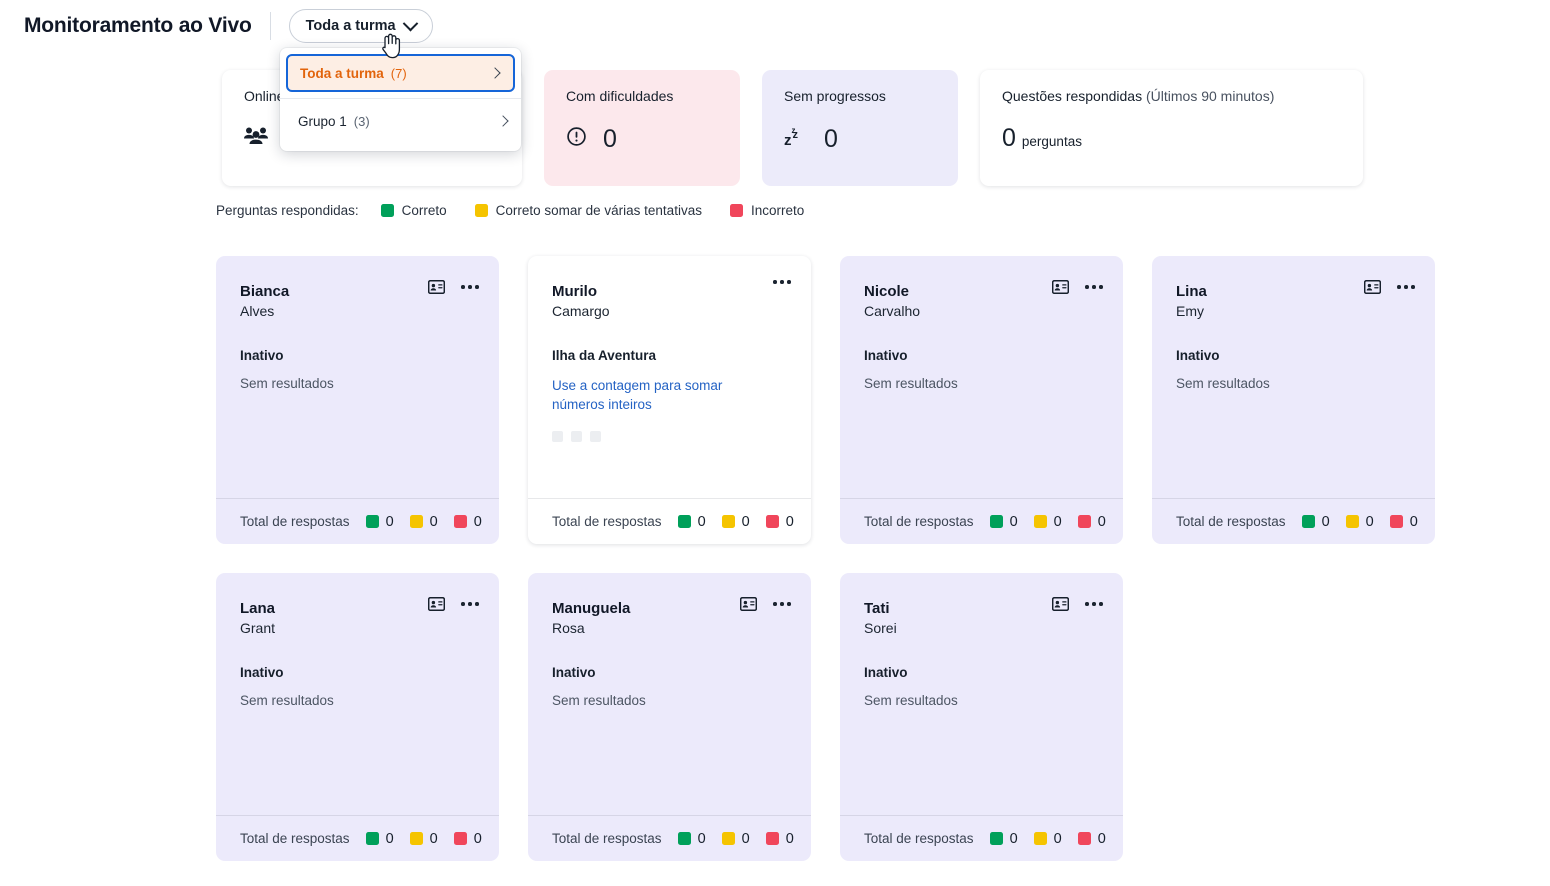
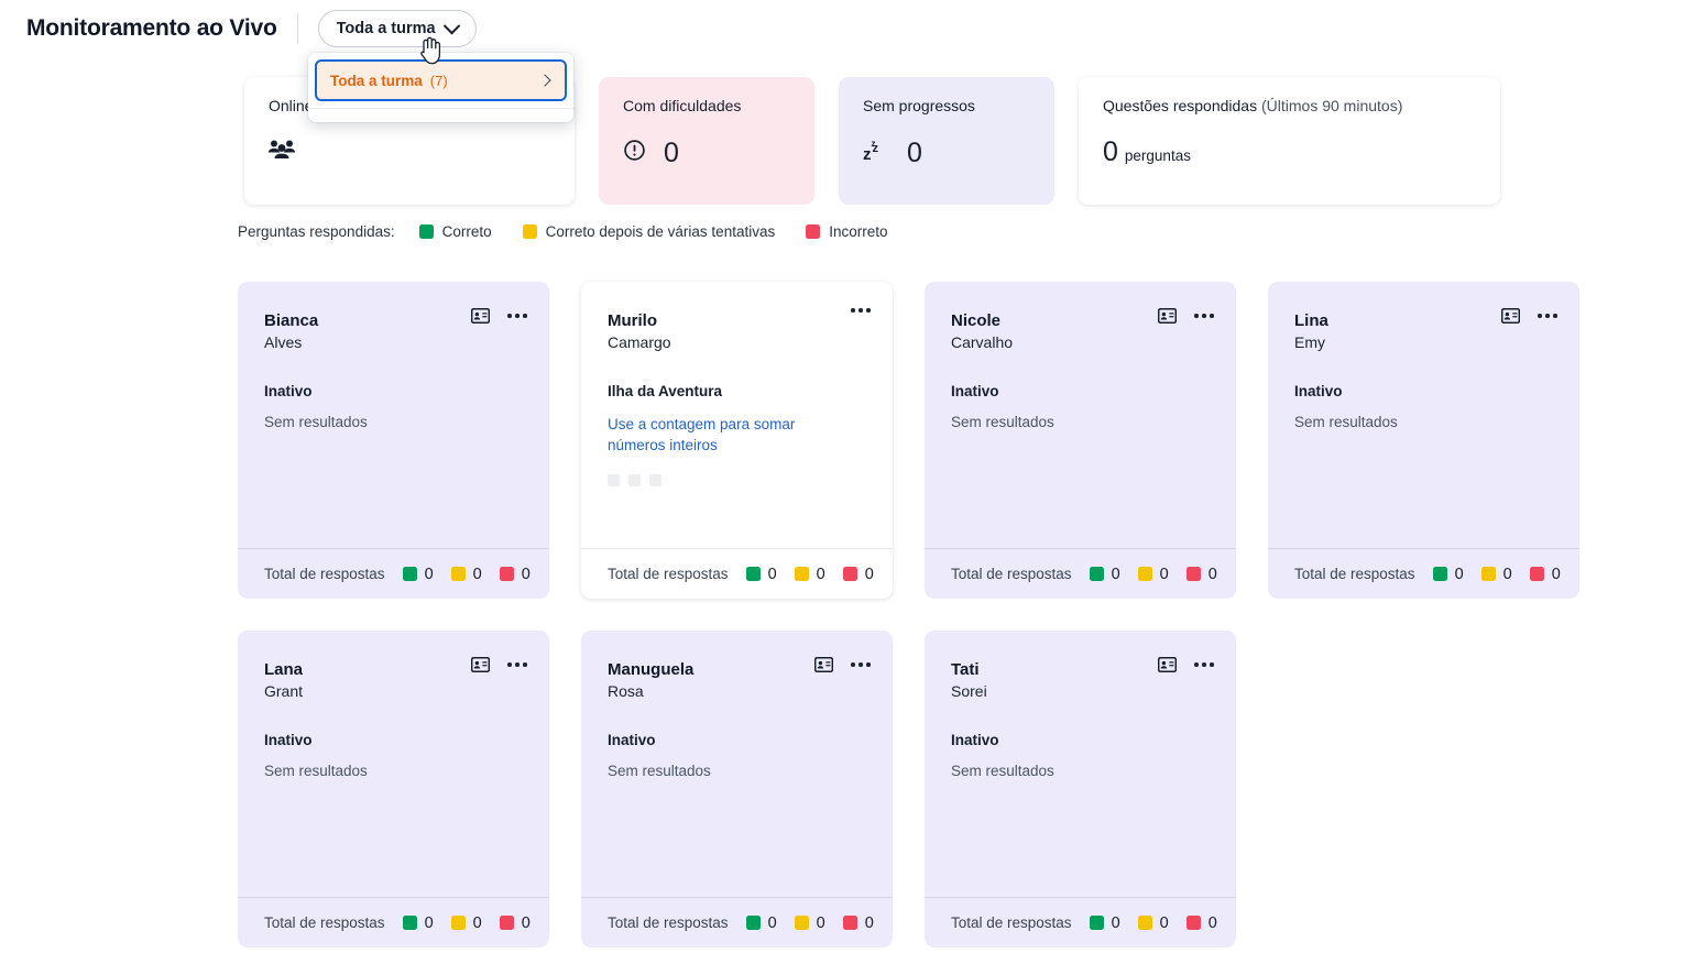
  Monitoramento ao Vivo
  Toda a turma
  Onlin
  Com dificuldades
  0
  Sem progressos
  z
  z
  z
  0
  Questões respondidas (Últimos 90 minutos)
  0
  perguntas
  Toda a turma
  (7)
- Grupo 1
- (3)
  Perguntas respondidas:
  Correto
- Correto somar de várias tentativas
+ Correto depois de várias tentativas
  Incorreto
  Bianca
  Alves
  Inativo
  Sem resultados
  Total de respostas
  0
  0
  0
  Murilo
  Camargo
  Ilha da Aventura
  Use a contagem para somar números inteiros
  Total de respostas
  0
  0
  0
  Nicole
  Carvalho
  Inativo
  Sem resultados
  Total de respostas
  0
  0
  0
  Lina
  Emy
  Inativo
  Sem resultados
  Total de respostas
  0
  0
  0
  Lana
  Grant
  Inativo
  Sem resultados
  Total de respostas
  0
  0
  0
  Manuguela
  Rosa
  Inativo
  Sem resultados
  Total de respostas
  0
  0
  0
  Tati
  Sorei
  Inativo
  Sem resultados
  Total de respostas
  0
  0
  0
